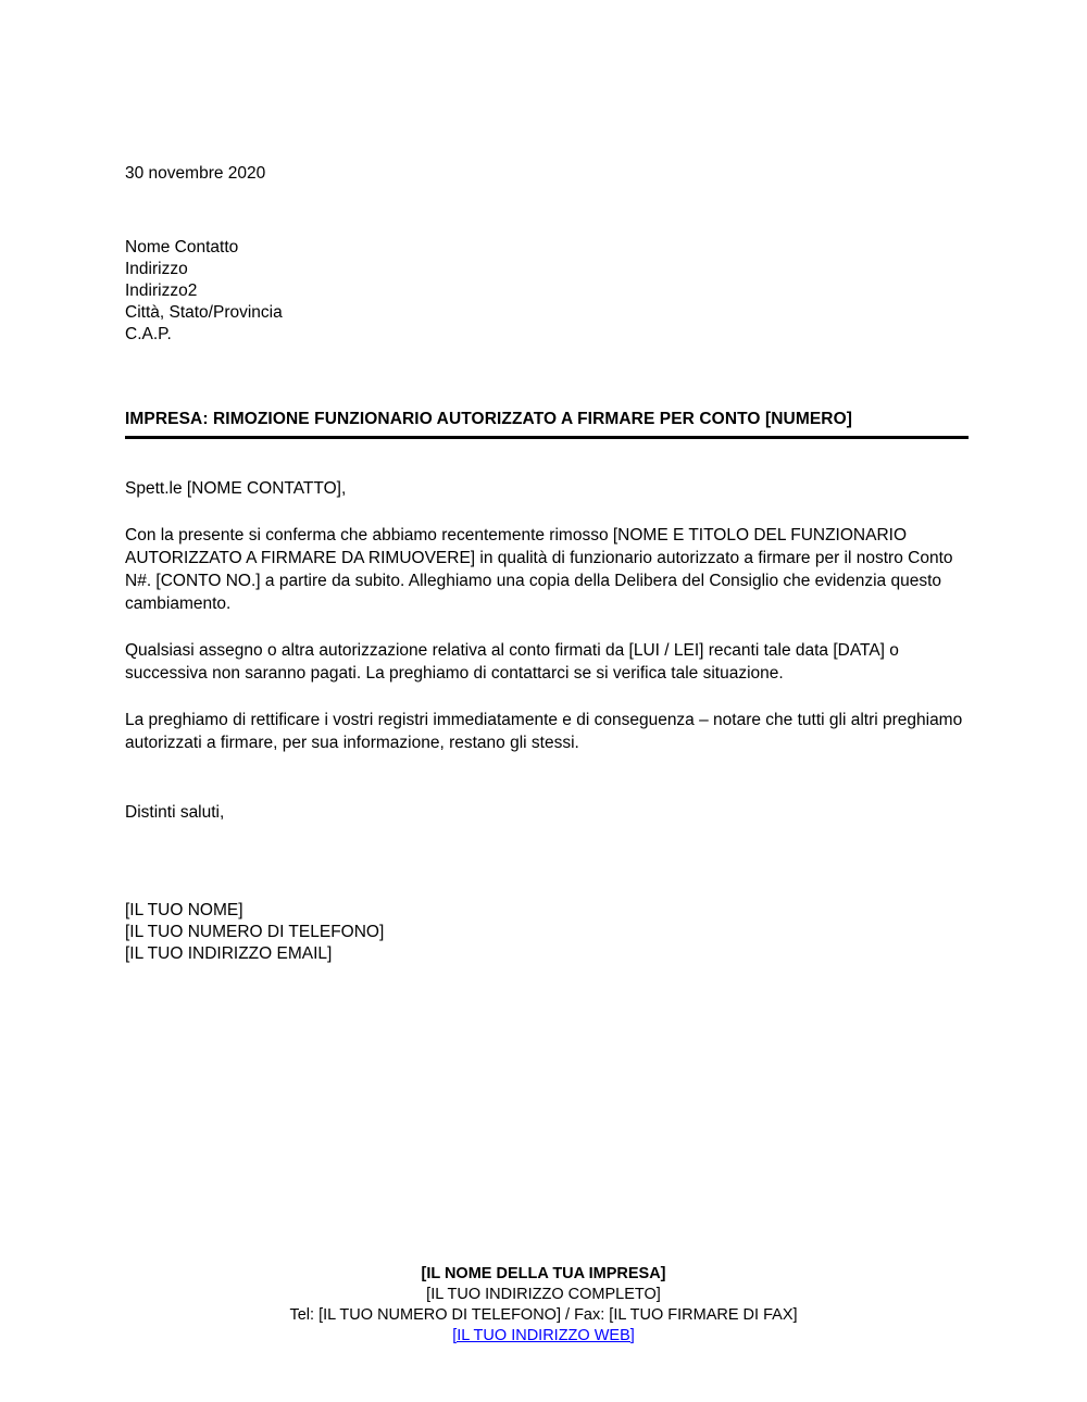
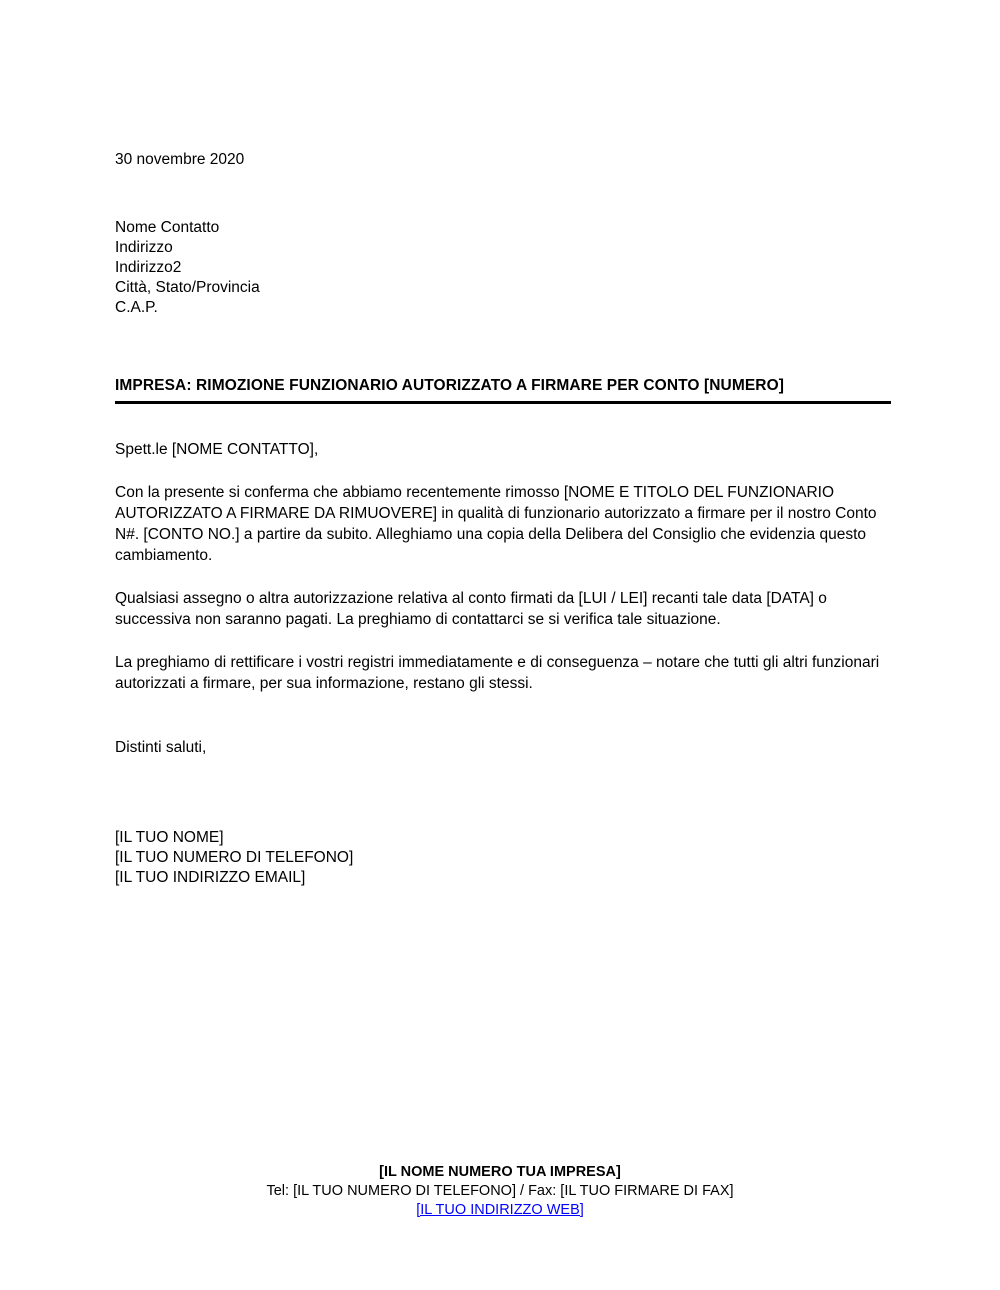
  30 novembre 2020
  Nome Contatto
  Indirizzo
  Indirizzo2
  Città, Stato/Provincia
  C.A.P.
  IMPRESA: RIMOZIONE FUNZIONARIO AUTORIZZATO A FIRMARE PER CONTO [NUMERO]
  Spett.le [NOME CONTATTO],
  Con la presente si conferma che abbiamo recentemente rimosso [NOME E TITOLO DEL FUNZIONARIO AUTORIZZATO A FIRMARE DA RIMUOVERE] in qualità di funzionario autorizzato a firmare per il nostro Conto N#. [CONTO NO.] a partire da subito. Alleghiamo una copia della Delibera del Consiglio che evidenzia questo cambiamento.
  Qualsiasi assegno o altra autorizzazione relativa al conto firmati da [LUI / LEI] recanti tale data [DATA] o successiva non saranno pagati. La preghiamo di contattarci se si verifica tale situazione.
- La preghiamo di rettificare i vostri registri immediatamente e di conseguenza – notare che tutti gli altri preghiamo autorizzati a firmare, per sua informazione, restano gli stessi.
+ La preghiamo di rettificare i vostri registri immediatamente e di conseguenza – notare che tutti gli altri funzionari autorizzati a firmare, per sua informazione, restano gli stessi.
  Distinti saluti,
  [IL TUO NOME]
  [IL TUO NUMERO DI TELEFONO]
  [IL TUO INDIRIZZO EMAIL]
- [IL NOME DELLA TUA IMPRESA]
+ [IL NOME NUMERO TUA IMPRESA]
- [IL TUO INDIRIZZO COMPLETO]
  Tel: [IL TUO NUMERO DI TELEFONO] / Fax: [IL TUO FIRMARE DI FAX]
  [IL TUO INDIRIZZO WEB]
